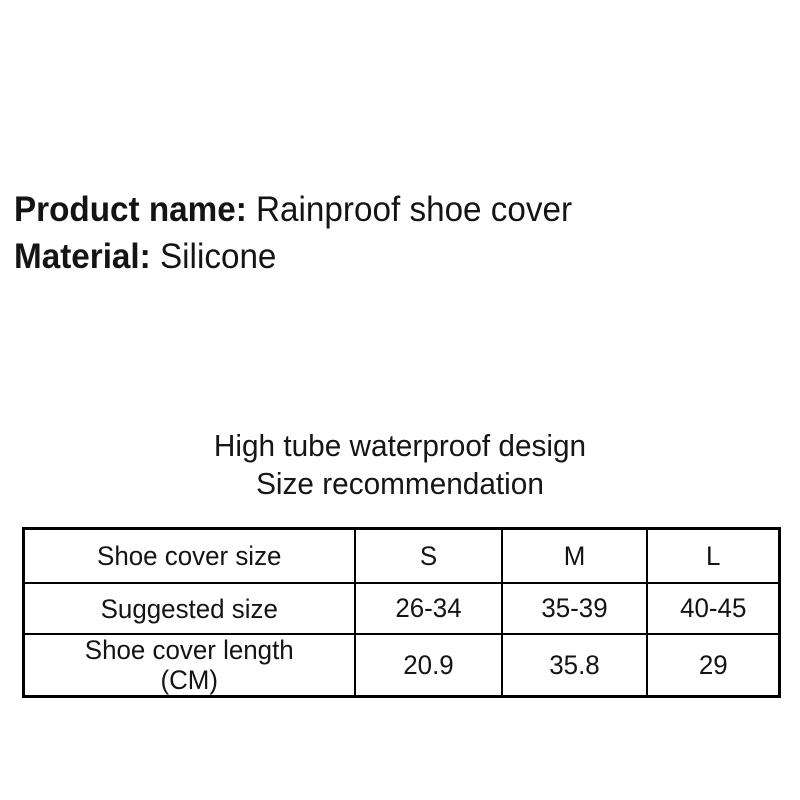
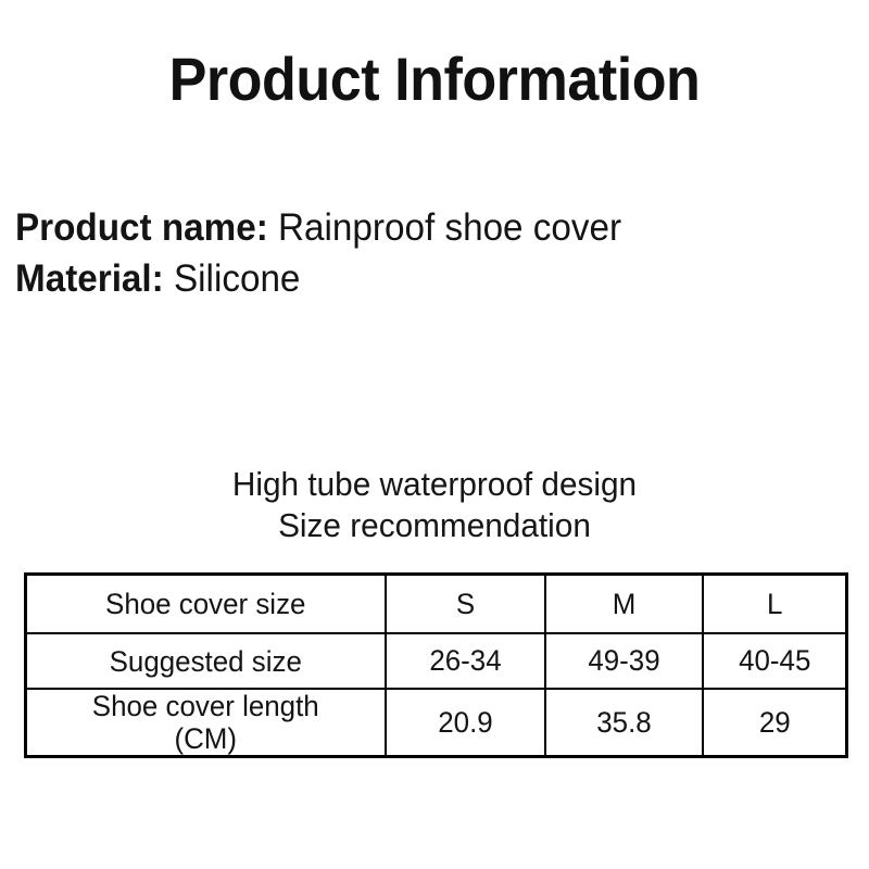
+ Product Information
  Product name: Rainproof shoe cover
  Material: Silicone
  High tube waterproof design
  Size recommendation
  Shoe cover size	S	M	L
- Suggested size	26-34	35-39	40-45
+ Suggested size	26-34	49-39	40-45
  Shoe cover length (CM)	20.9	35.8	29
